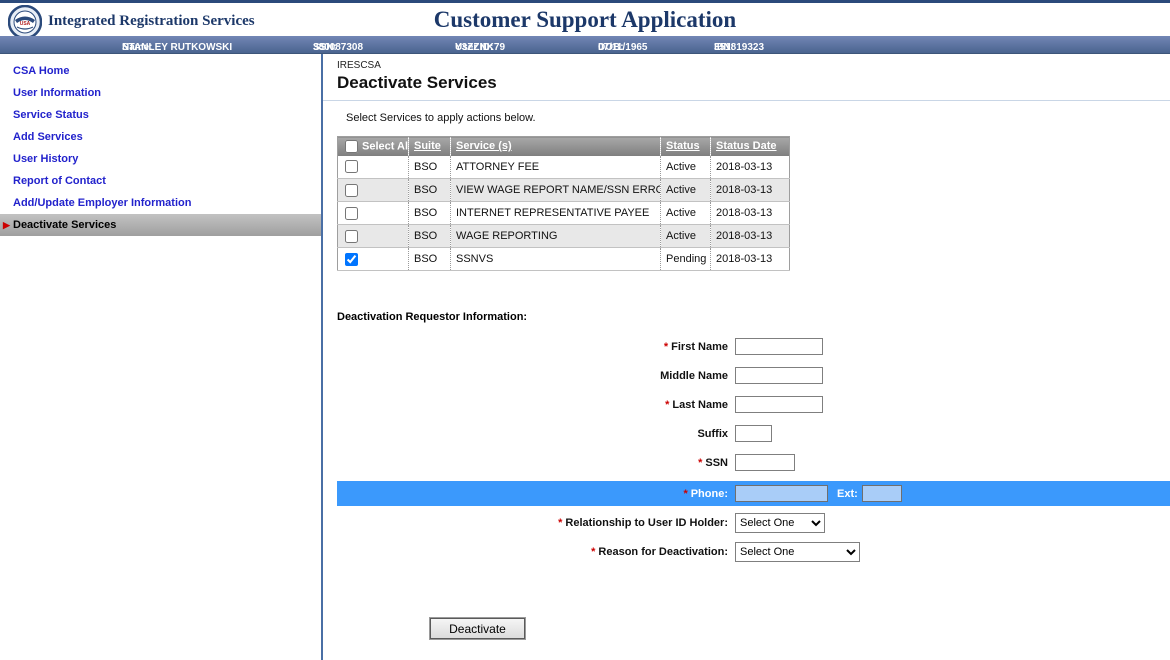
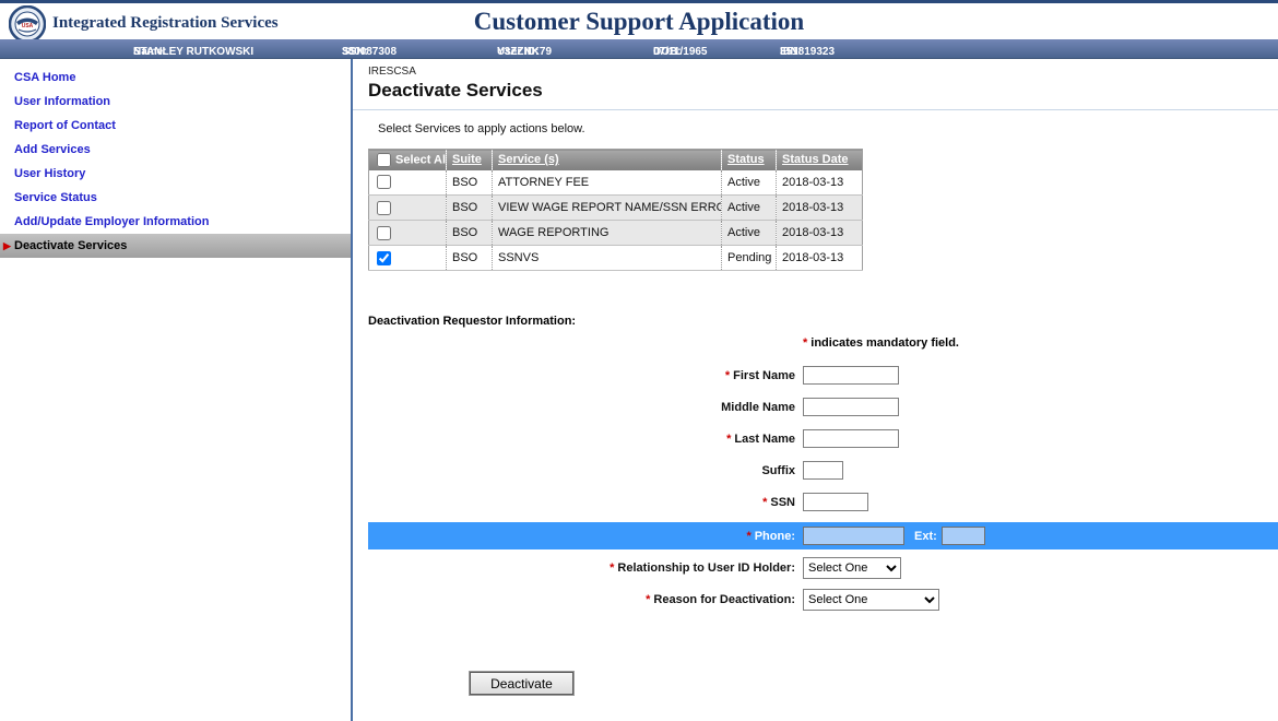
  Integrated Registration Services
  Customer Support Application
  Name:
  STANLEY RUTKOWSKI
  SSN:
  380087308
  User ID:
  Y3ZZNK79
  DOB:
  07/11/1965
  EIN:
  351819323
  CSA Home
  User Information
- Service Status
+ Report of Contact
  Add Services
  User History
- Report of Contact
+ Service Status
  Add/Update Employer Information
  ▶
  Deactivate Services
  IRESCSA
  Deactivate Services
  Select Services to apply actions below.
  Select Al	Suite	Service (s)	Status	Status Date
  	BSO	ATTORNEY FEE	Active	2018-03-13
  	BSO	VIEW WAGE REPORT NAME/SSN ERRO	Active	2018-03-13
- 	BSO	INTERNET REPRESENTATIVE PAYEE	Active	2018-03-13
  	BSO	WAGE REPORTING	Active	2018-03-13
  	BSO	SSNVS	Pending	2018-03-13
  Deactivation Requestor Information:
+ * indicates mandatory field.
  * First Name
  Middle Name
  * Last Name
  Suffix
  * SSN
  * Phone:
  Ext:
  * Relationship to User ID Holder:
  Select One
  * Reason for Deactivation:
  Select One
  Deactivate
